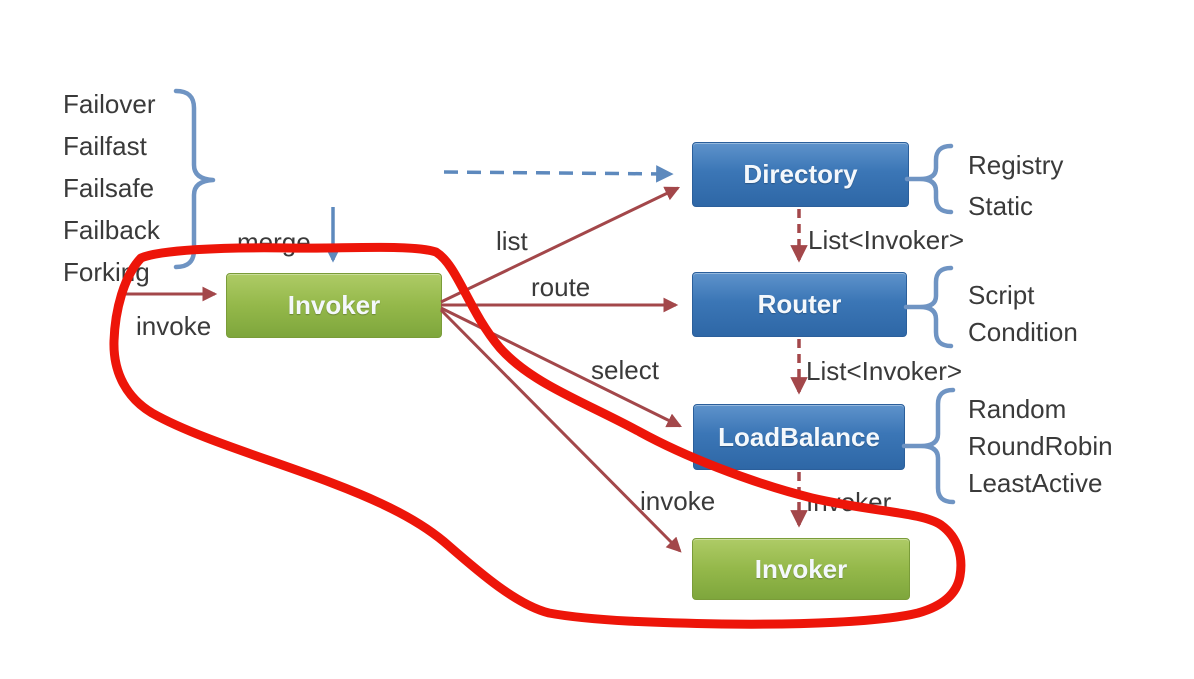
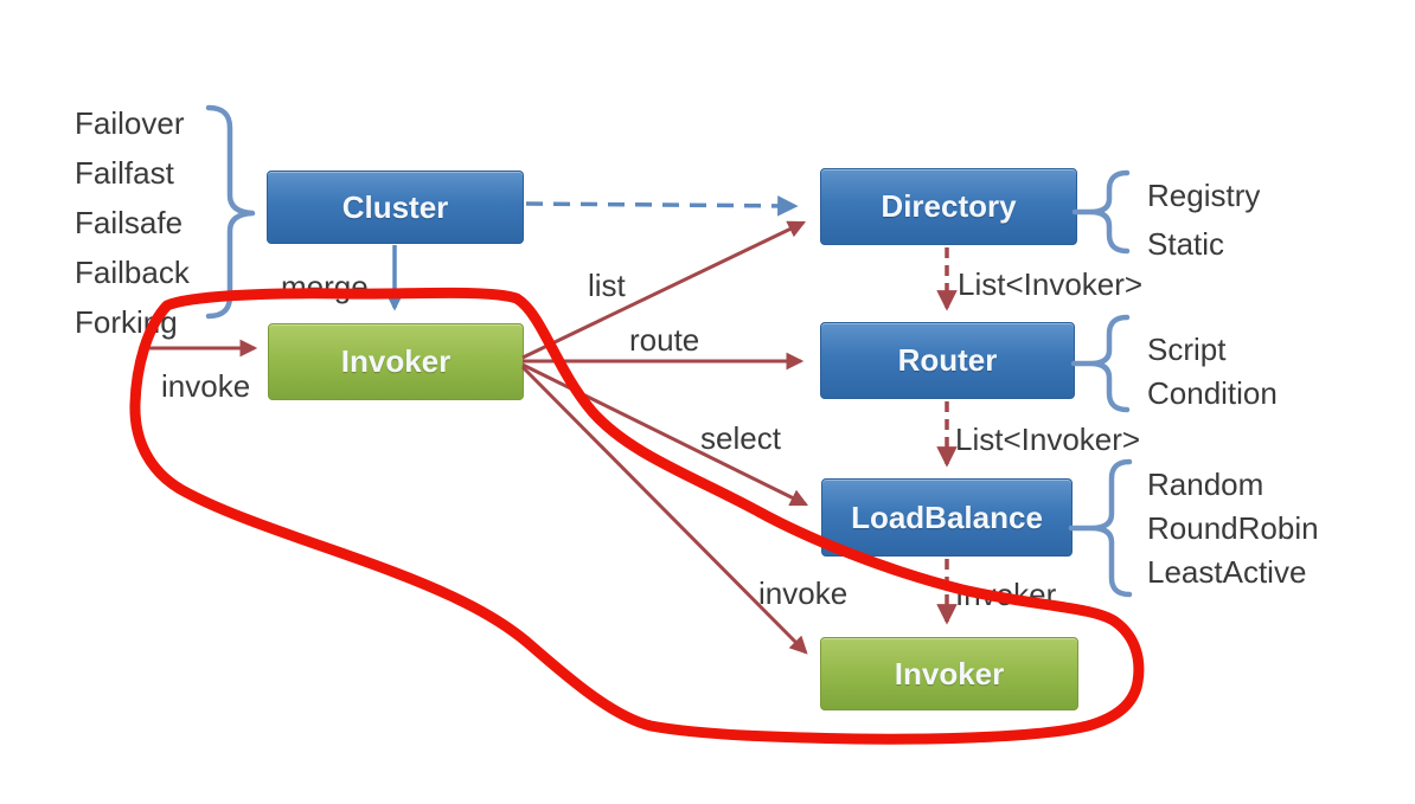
  Failover
  Failfast
  Failsafe
  Failback
  Forkig
+ Cluster
  Invoker
  Directory
  Router
  LoadBalance
  Invoker
  merge
  invoke
  list
  route
  select
  invoke
  List<Invoker>
  List<Invoker>
  Registry
  Static
  Script
  Condition
  Random
  RoundRobin
  LeastActive
